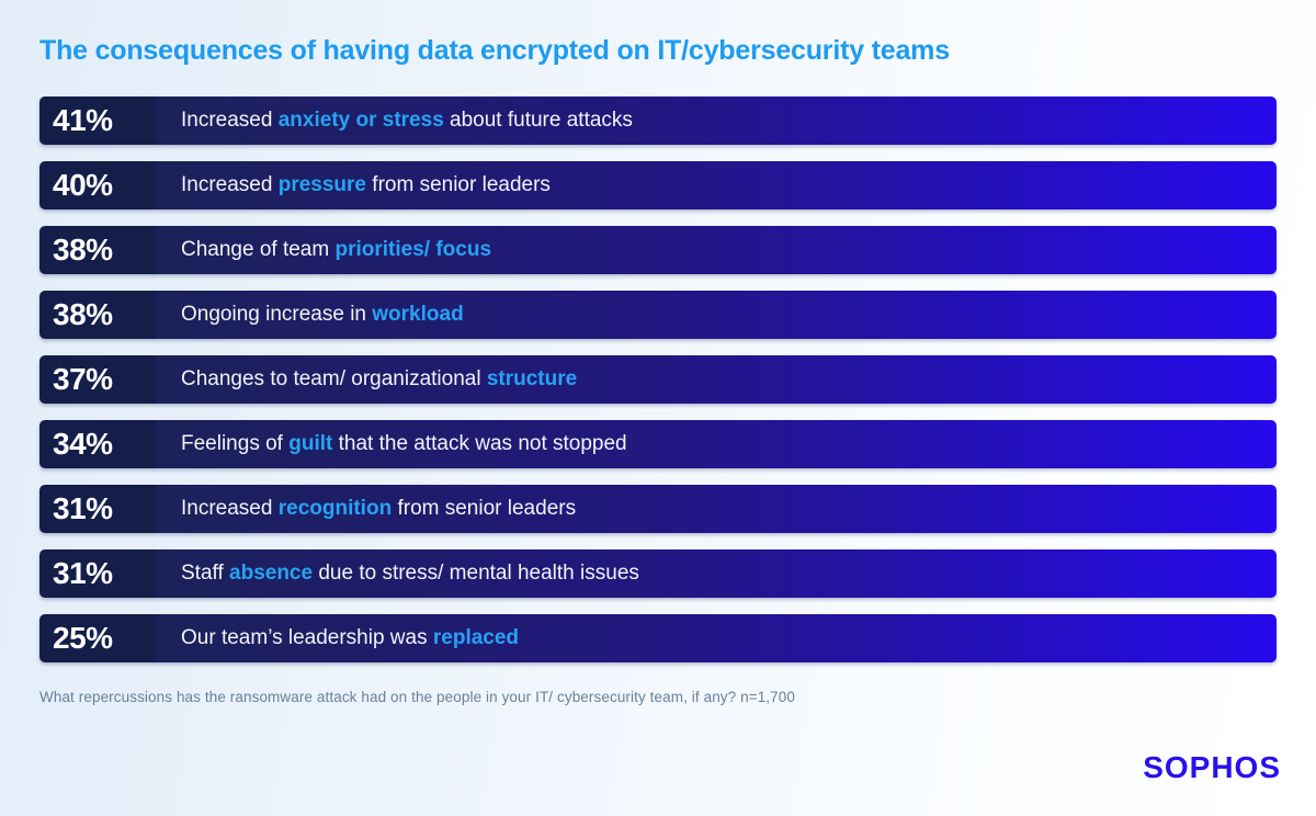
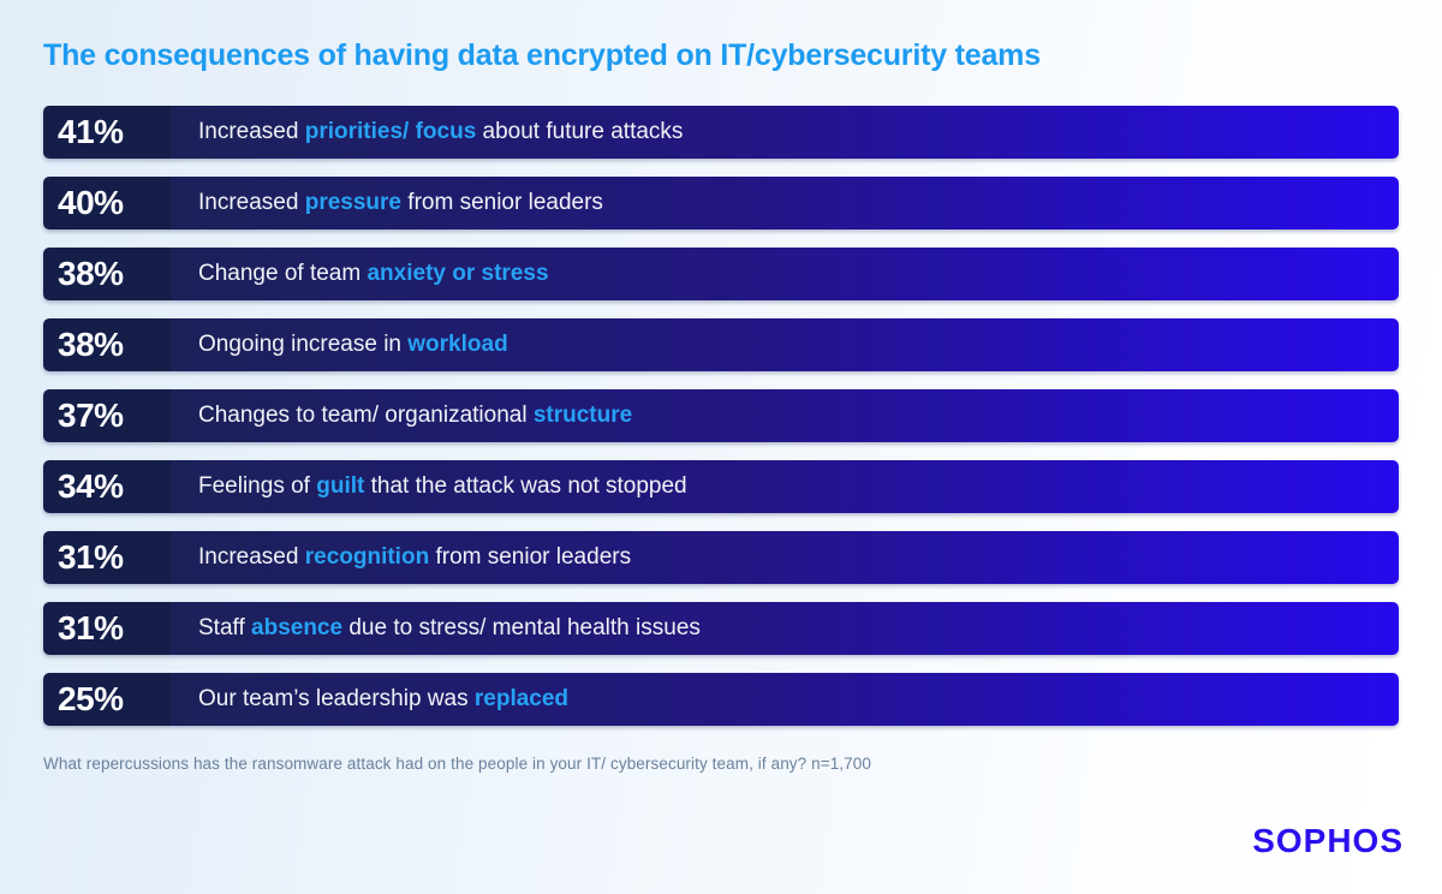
  The consequences of having data encrypted on IT/cybersecurity teams
  41%
  Increased
- anxiety or stress
+ priorities/ focus
  about future attacks
  40%
  Increased
  pressure
  from senior leaders
  38%
  Change of team
- priorities/ focus
+ anxiety or stress
  38%
  Ongoing increase in
  workload
  37%
  Changes to team/ organizational
  structure
  34%
  Feelings of
  guilt
  that the attack was not stopped
  31%
  Increased
  recognition
  from senior leaders
  31%
  Staff
  absence
  due to stress/ mental health issues
  25%
  Our team’s leadership was
  replaced
  What repercussions has the ransomware attack had on the people in your IT/ cybersecurity team, if any? n=1,700
  SOPHOS
